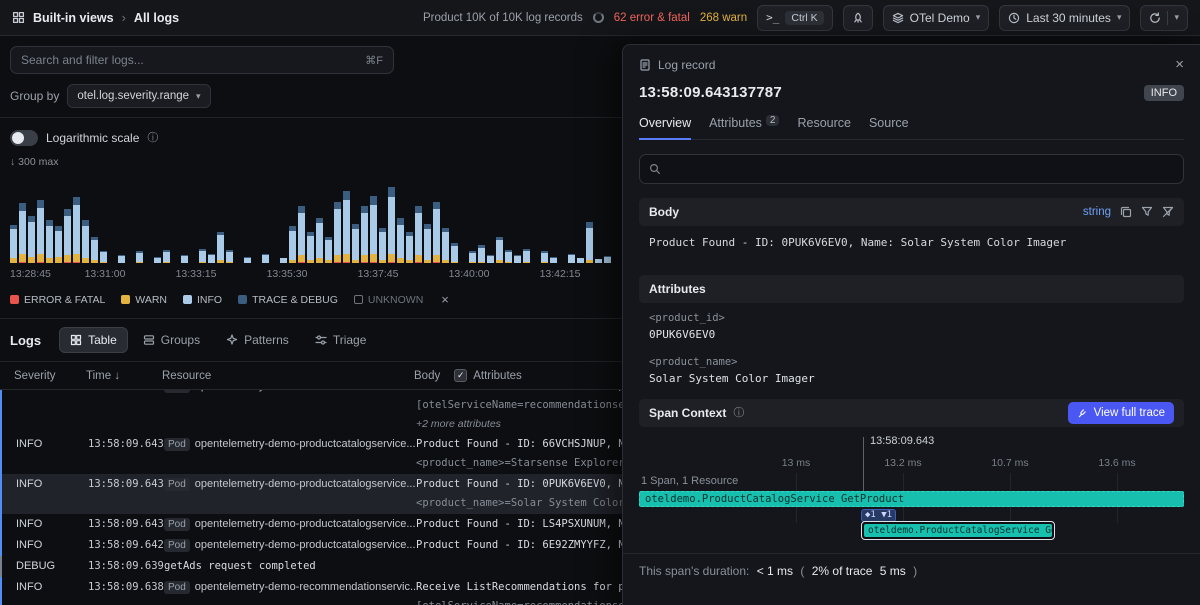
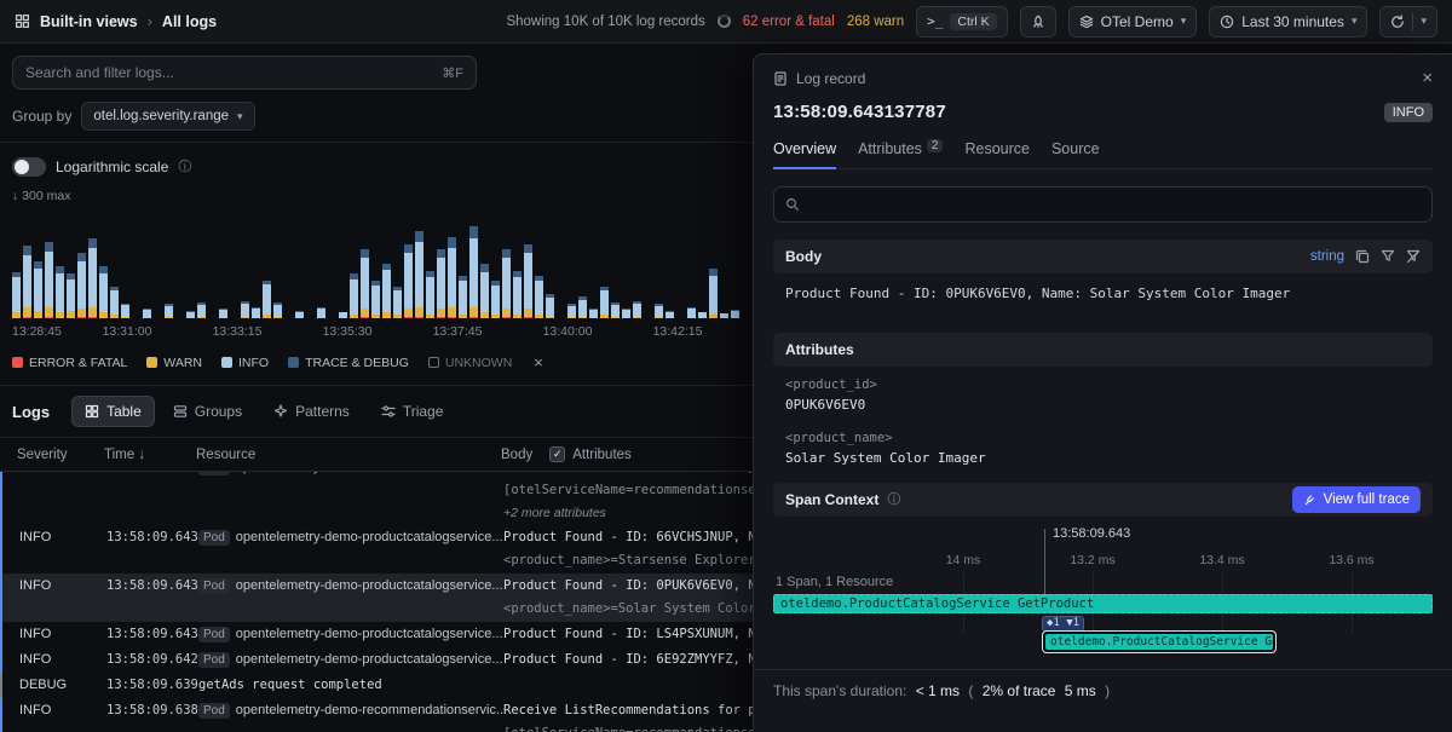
  Built-in views
  ›
  All logs
- Product 10K of 10K log records
+ Showing 10K of 10K log records
  62 error & fatal
  268 warn
  >_
  Ctrl K
  OTel Demo
  ▾
  Last 30 minutes
  ▾
  ▾
  Search and filter logs...
  ⌘F
  Group by
  otel.log.severity.range
  ▾
  Logarithmic scale
  ⓘ
  ↓ 300 max
  13:28:45
  13:31:00
  13:33:15
  13:35:30
  13:37:45
  13:40:00
  13:42:15
  ERROR & FATAL
  WARN
  INFO
  TRACE & DEBUG
  UNKNOWN
  ×
  Logs
  Table
  Groups
  Patterns
  Triage
  Severity
  Time ↓
  Resource
  Body
  ✓
  Attributes
  [otelServiceName=recommendations
  +2 more attributes
  INFO
  13:58:09.643
  Pod opentelemetry-demo-productcatalogservice...
  Product Found - ID: 66VCHSJNUP,
  <product_name>=Starsense Explore
  INFO
  13:58:09.643
  Pod opentelemetry-demo-productcatalogservice...
  Product Found - ID: 0PUK6V6EV0,
  <product_name>=Solar System Colo
  INFO
  13:58:09.643
  Pod opentelemetry-demo-productcatalogservice...
  Product Found - ID: LS4PSXUNUM,
  INFO
  13:58:09.642
  Pod opentelemetry-demo-productcatalogservice...
  Product Found - ID: 6E92ZMYYFZ,
  DEBUG
  13:58:09.639
  getAds request completed
  INFO
  13:58:09.638
  Pod opentelemetry-demo-recommendationservic..
  Receive ListRecommendations for
  Log record
  ×
  13:58:09.643137787
  INFO
  Overview
  Attributes 2
  Resource
  Source
  Body
  string
  Product Found - ID: 0PUK6V6EV0, Name: Solar System Color Imager
  Attributes
  <product_id>
  0PUK6V6EV0
  <product_name>
  Solar System Color Imager
  Span Context
  ⓘ
  View full trace
  13:58:09.643
- 13 ms
+ 14 ms
  13.2 ms
- 10.7 ms
+ 13.4 ms
  13.6 ms
  1 Span, 1 Resource
  oteldemo.ProductCatalogService GetProduct
  ◆1 ▼1
  oteldemo.ProductCatalogService G
  This span's duration: < 1 ms ( 2% of trace 5 ms )
